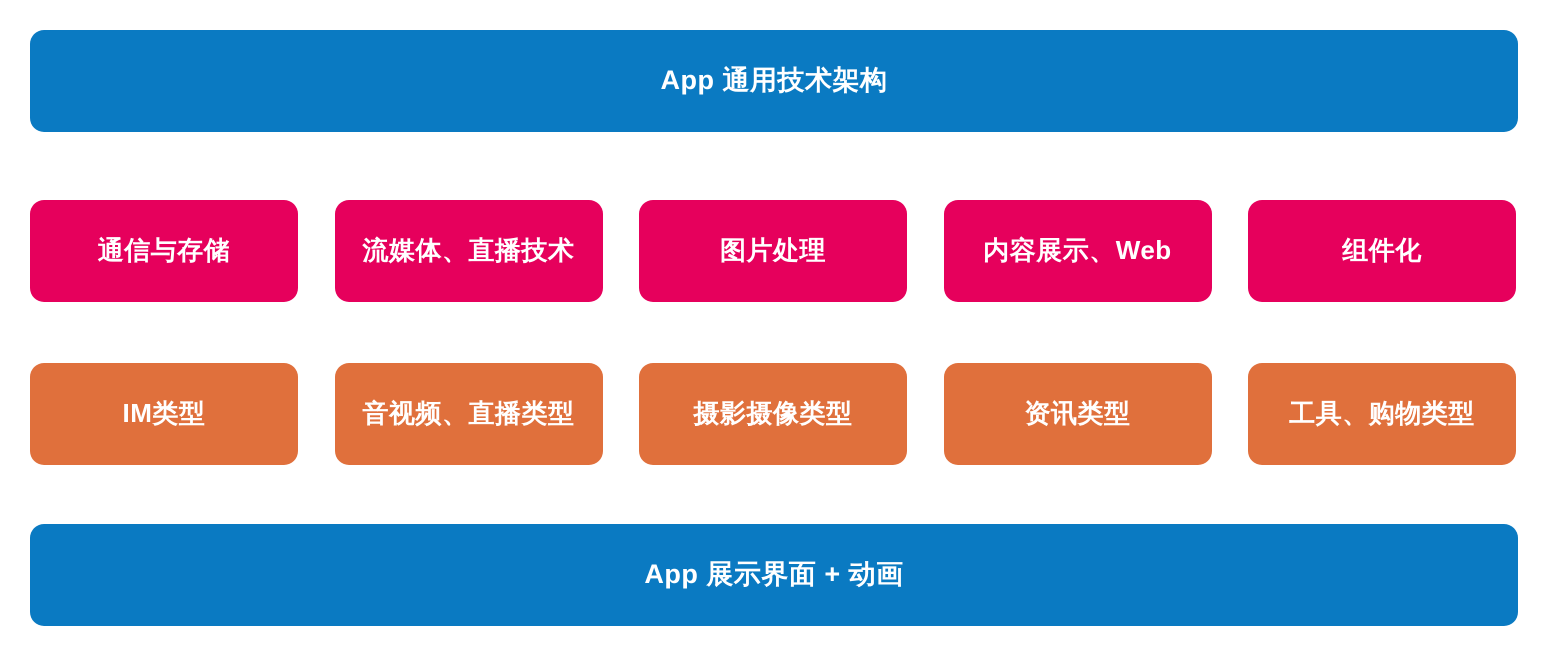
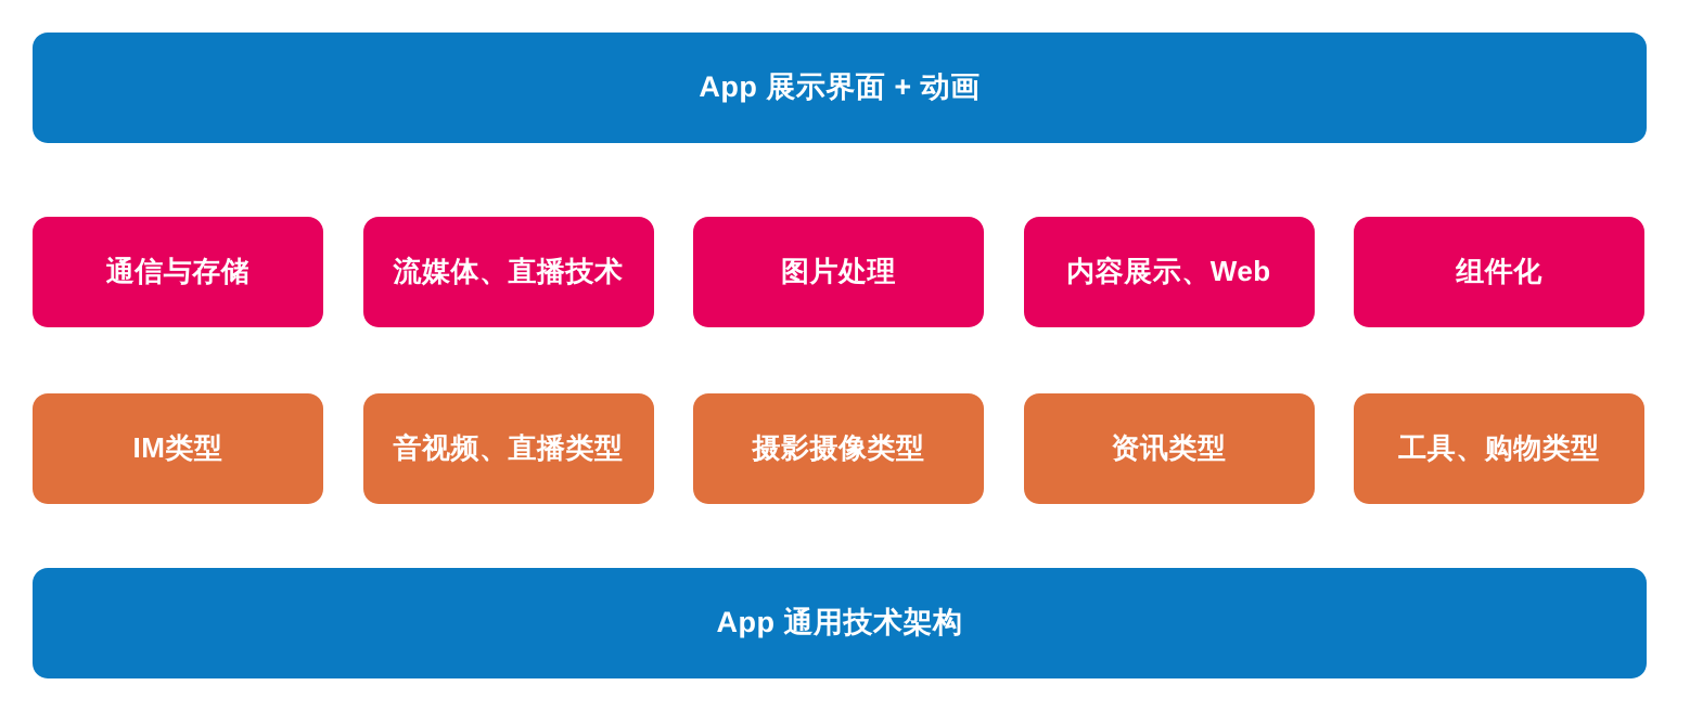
- App 通用技术架构
+ App 展示界面 + 动画
  通信与存储
  流媒体、直播技术
  图片处理
  内容展示、Web
  组件化
  IM类型
  音视频、直播类型
  摄影摄像类型
  资讯类型
  工具、购物类型
- App 展示界面 + 动画
+ App 通用技术架构
